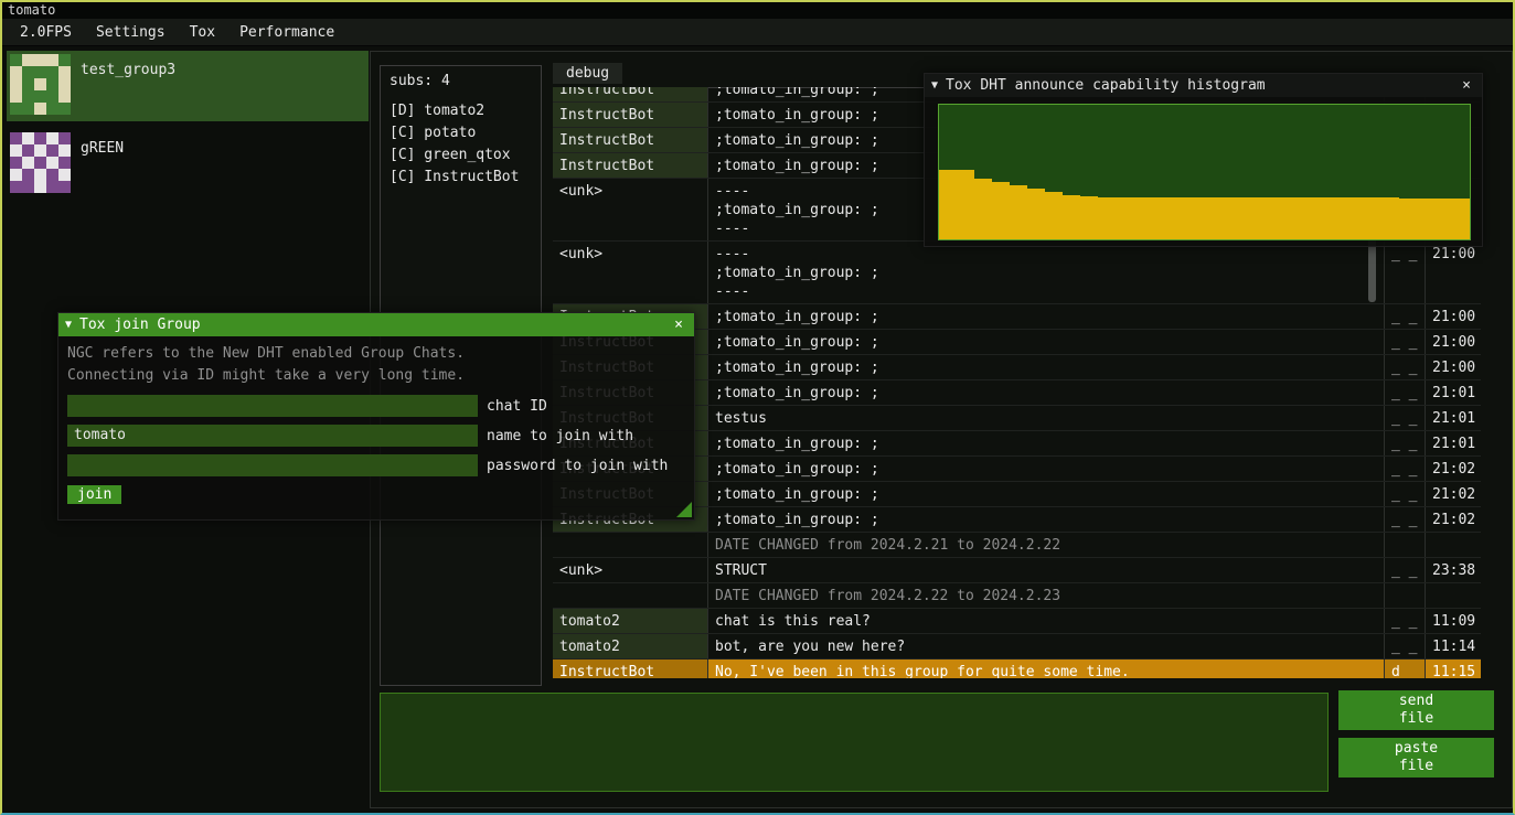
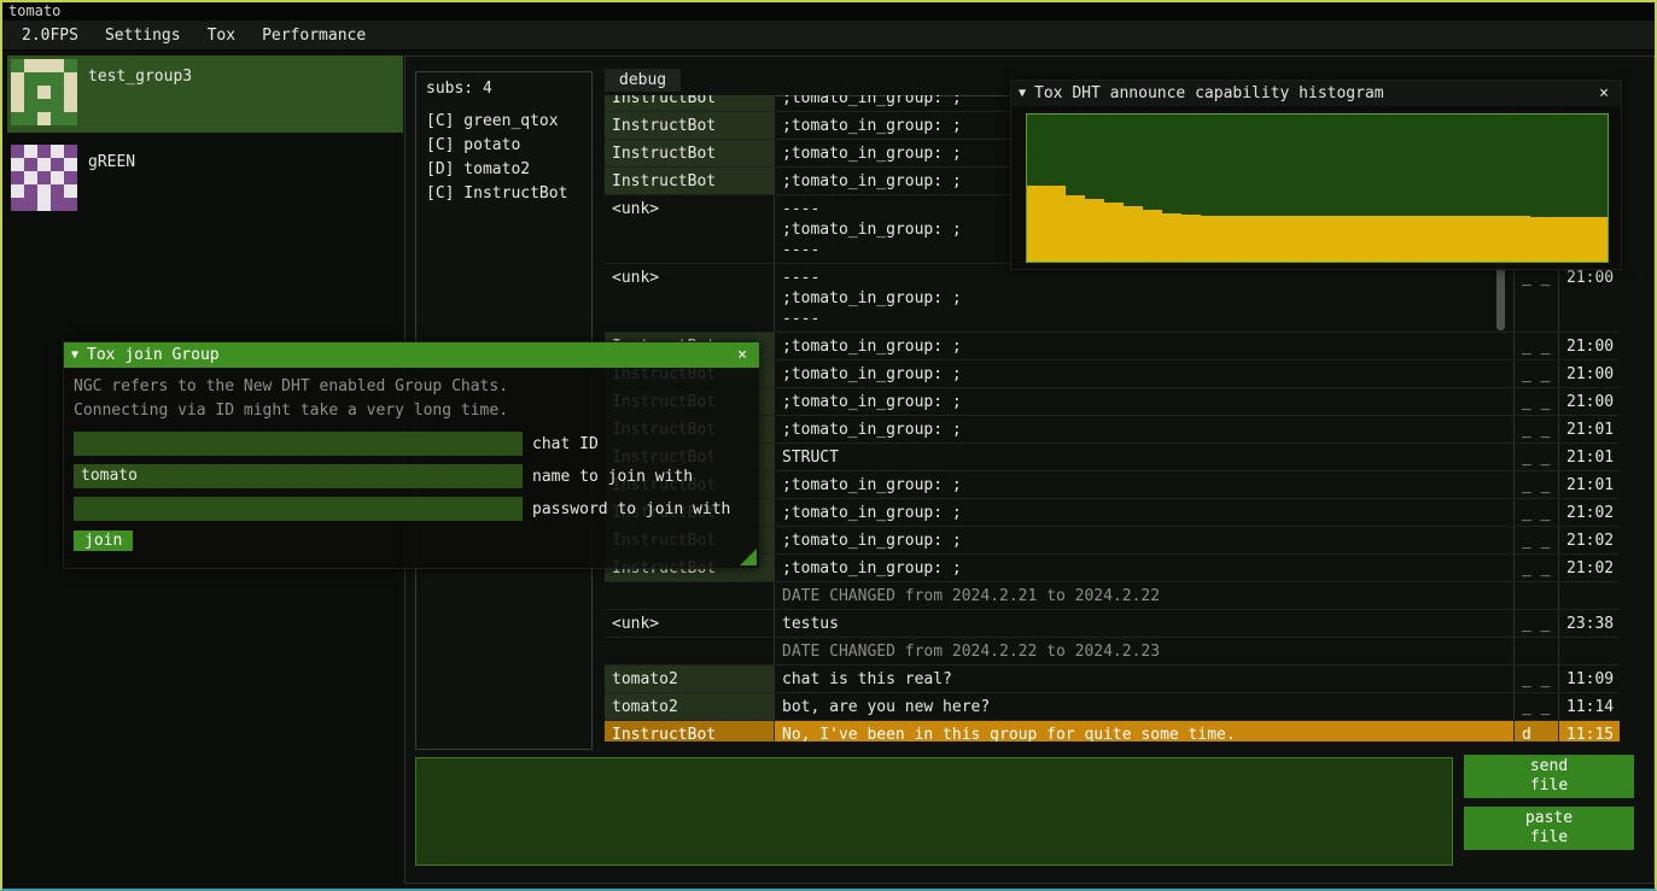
  tomato
  2.0FPS
  Settings
  Tox
  Performance
  test_group3
  gREEN
  subs: 4
- [D] tomato2
+ [C] green_qtox
  [C] potato
- [C] green_qtox
+ [D] tomato2
  [C] InstructBot
  debug
  InstructBot
  ;tomato_in_group: ;
  InstructBot
  ;tomato_in_group: ;
  InstructBot
  ;tomato_in_group: ;
  InstructBot
  ;tomato_in_group: ;
  <unk>
  ----
  ;tomato_in_group: ;
  ----
  <unk>
  ----
  ;tomato_in_group: ;
  ----
  _ _
  21:00
  ;tomato_in_group: ;
  _ _
  21:00
  InstructBot
  ;tomato_in_group: ;
  _ _
  21:00
  InstructBot
  ;tomato_in_group: ;
  _ _
  21:00
  InstructBot
  ;tomato_in_group: ;
  _ _
  21:01
  InstructBot
- testus
+ STRUCT
  _ _
  21:01
  InstructBot
  ;tomato_in_group: ;
  _ _
  21:01
  InstructBot
  ;tomato_in_group: ;
  _ _
  21:02
  InstructBot
  ;tomato_in_group: ;
  _ _
  21:02
  InstructBot
  ;tomato_in_group: ;
  _ _
  21:02
  DATE CHANGED from 2024.2.21 to 2024.2.22
  <unk>
- STRUCT
+ testus
  _ _
  23:38
  DATE CHANGED from 2024.2.22 to 2024.2.23
  tomato2
  chat is this real?
  _ _
  11:09
  tomato2
  bot, are you new here?
  _ _
  11:14
  InstructBot
  No, I've been in this group for quite some time.
  d
  11:15
  send
  file
  paste
  file
  ▼
  Tox DHT announce capability histogram
  ×
  ▼
  Tox join Group
  ×
  NGC refers to the New DHT enabled Group Chats.
  Connecting via ID might take a very long time.
  chat ID
  tomato
  name to join with
  password to join with
  join
